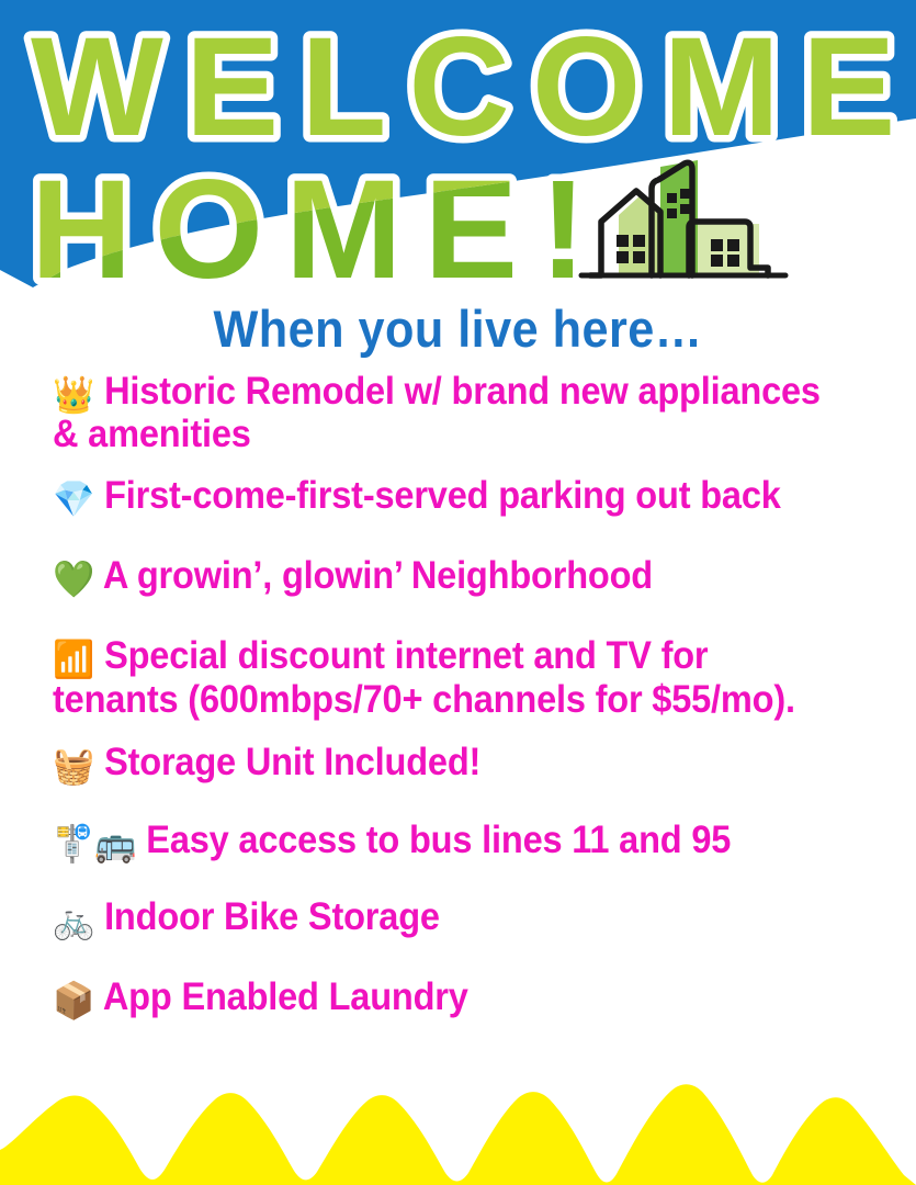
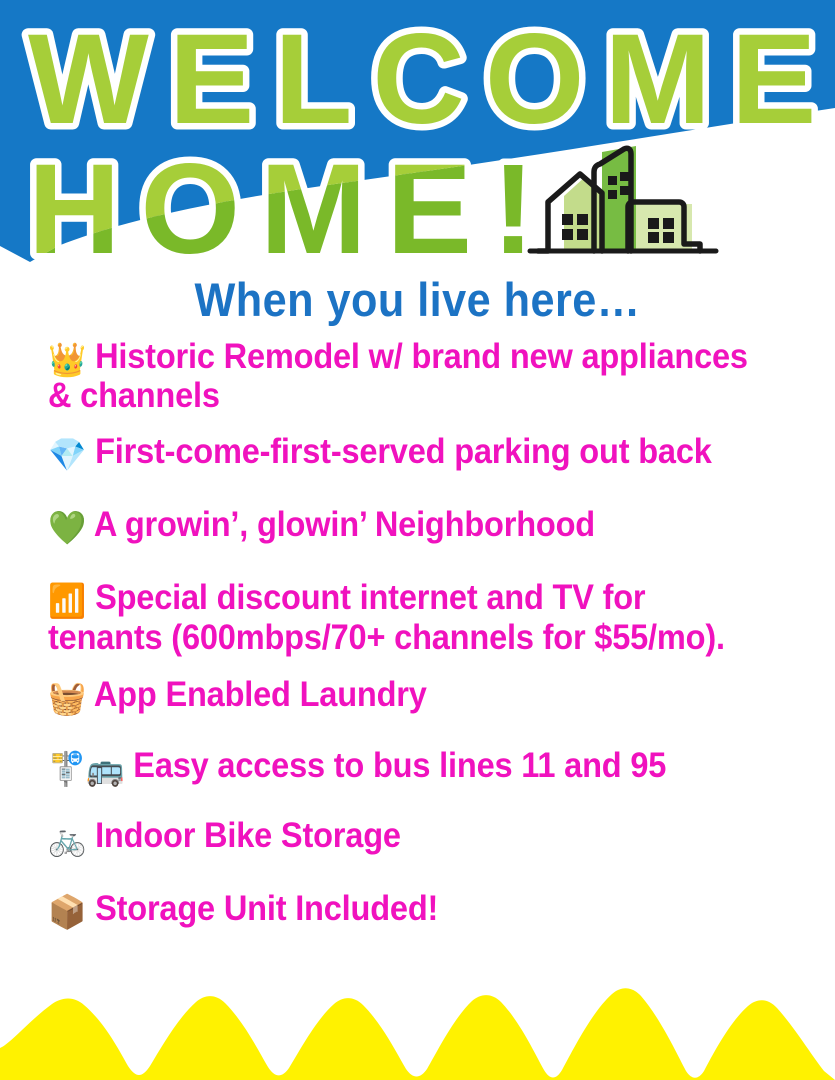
  WELCOME
  HOME!
  OME!
  When you live here…
- 👑 Historic Remodel w/ brand new appliances & amenities
+ 👑 Historic Remodel w/ brand new appliances & channels
  💎 First-come-first-served parking out back
  💚 A growin’, glowin’ Neighborhood
  📶 Special discount internet and TV for tenants (600mbps/70+ channels for $55/mo).
- 🧺 Storage Unit Included!
+ 🧺 App Enabled Laundry
  🚏🚌 Easy access to bus lines 11 and 95
  🚲 Indoor Bike Storage
- 📦 App Enabled Laundry
+ 📦 Storage Unit Included!
